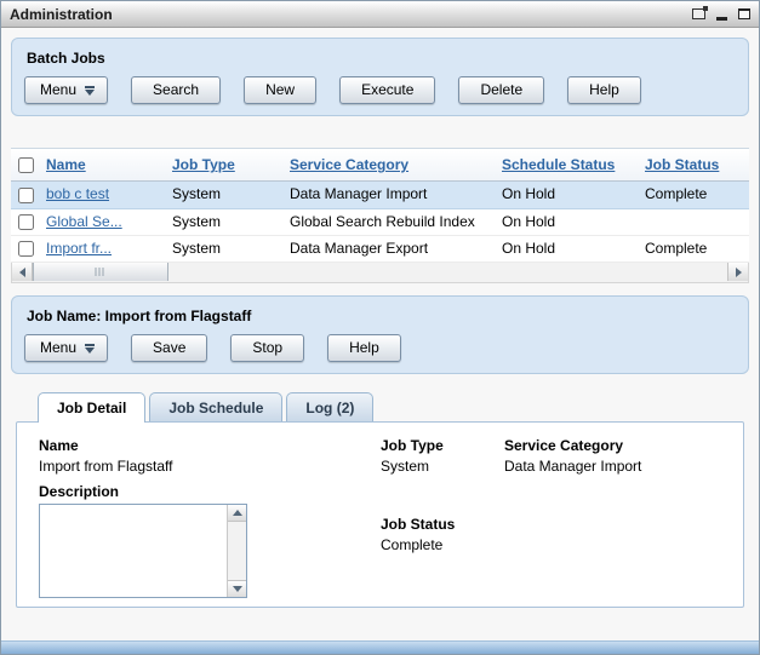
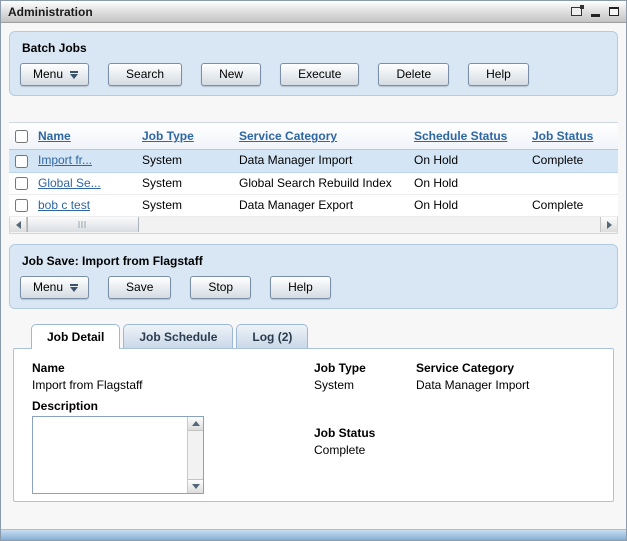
  Administration
  Batch Jobs
  Menu
  Search
  New
  Execute
  Delete
  Help
  	Name	Job Type	Service Category	Schedule Status	Job Status
- 	bob c test	System	Data Manager Import	On Hold	Complete
+ 	Import fr...	System	Data Manager Import	On Hold	Complete
  	Global Se...	System	Global Search Rebuild Index	On Hold
- 	Import fr...	System	Data Manager Export	On Hold	Complete
+ 	bob c test	System	Data Manager Export	On Hold	Complete
- Job Name: Import from Flagstaff
+ Job Save: Import from Flagstaff
  Menu
  Save
  Stop
  Help
  Job Detail
  Job Schedule
  Log (2)
  Name
  Import from Flagstaff
  Description
  Job Type
  System
  Job Status
  Complete
  Service Category
  Data Manager Import
